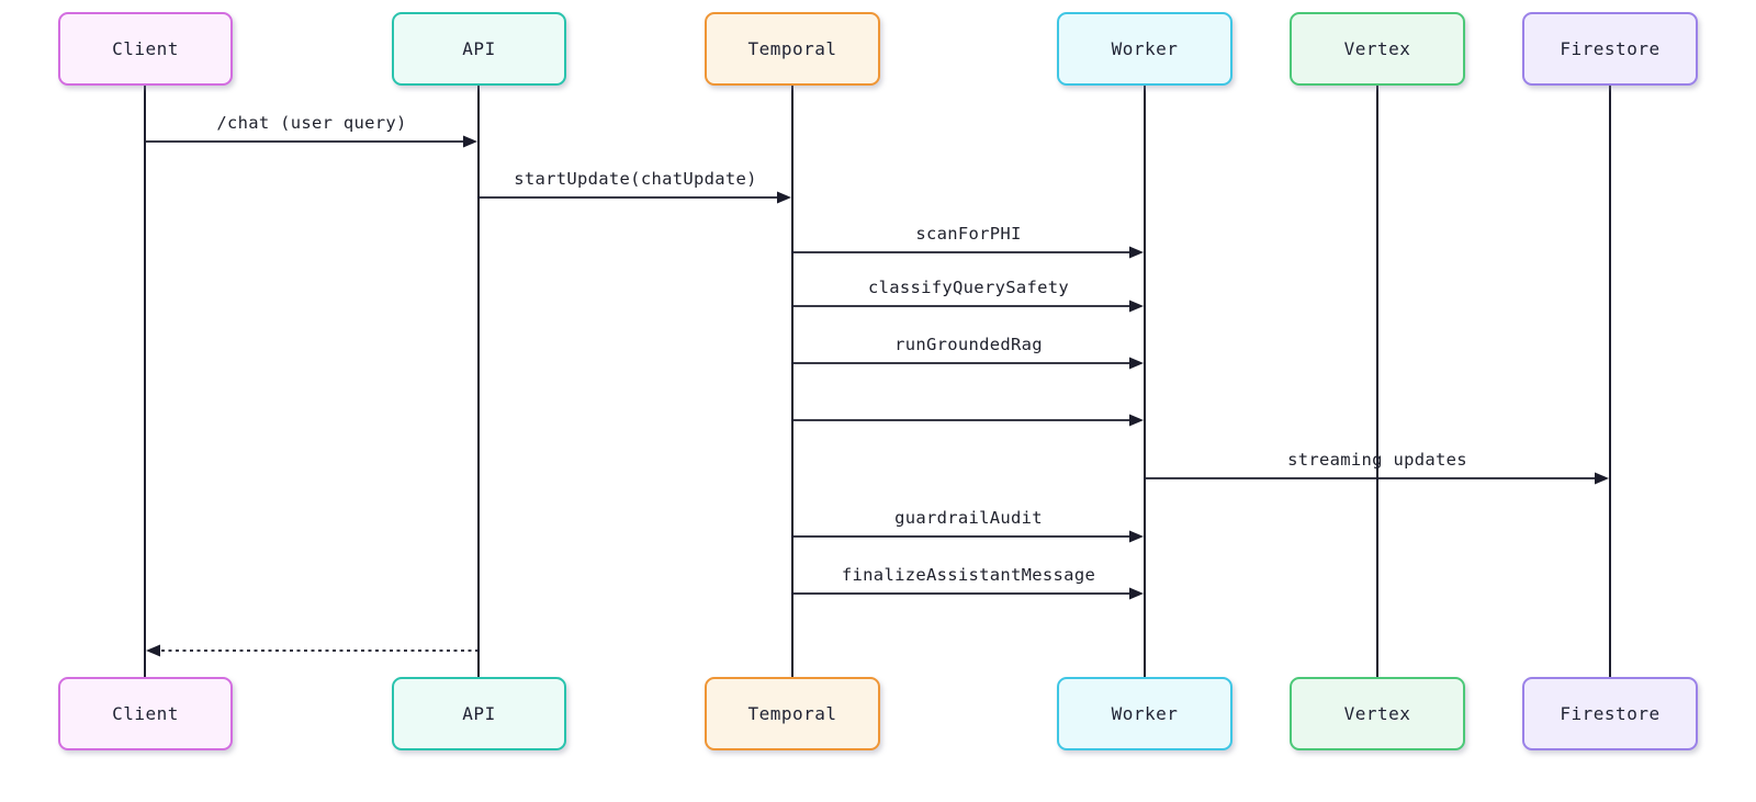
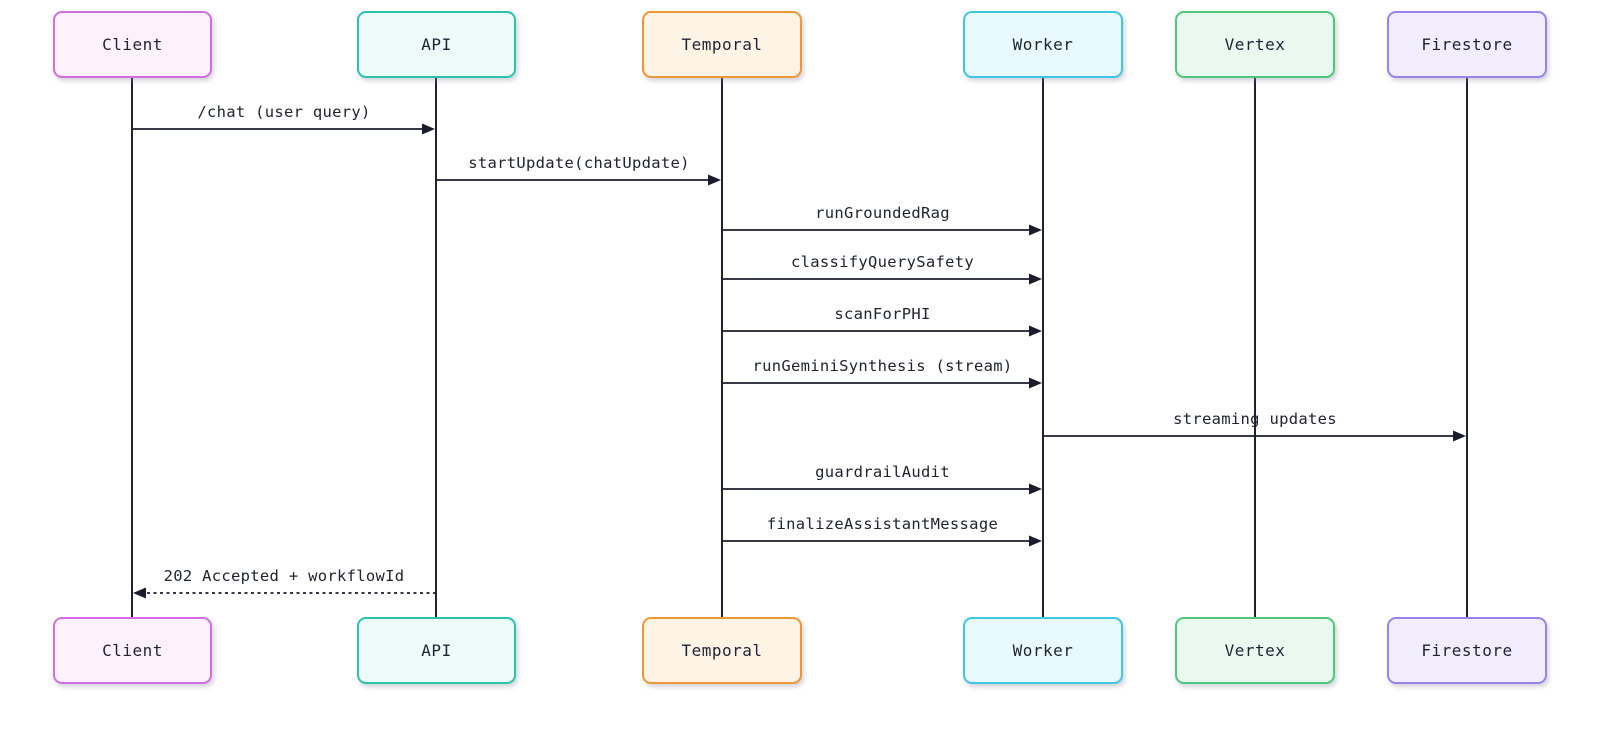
  Client
  Client
  API
  API
  Temporal
  Temporal
  Worker
  Worker
  Vertex
  Vertex
  Firestore
  Firestore
  /chat (user query)
  startUpdate(chatUpdate)
- scanForPHI
+ runGroundedRag
  classifyQuerySafety
- runGroundedRag
+ scanForPHI
+ runGeminiSynthesis (stream)
  streaming updates
  guardrailAudit
  finalizeAssistantMessage
+ 202 Accepted + workflowId
